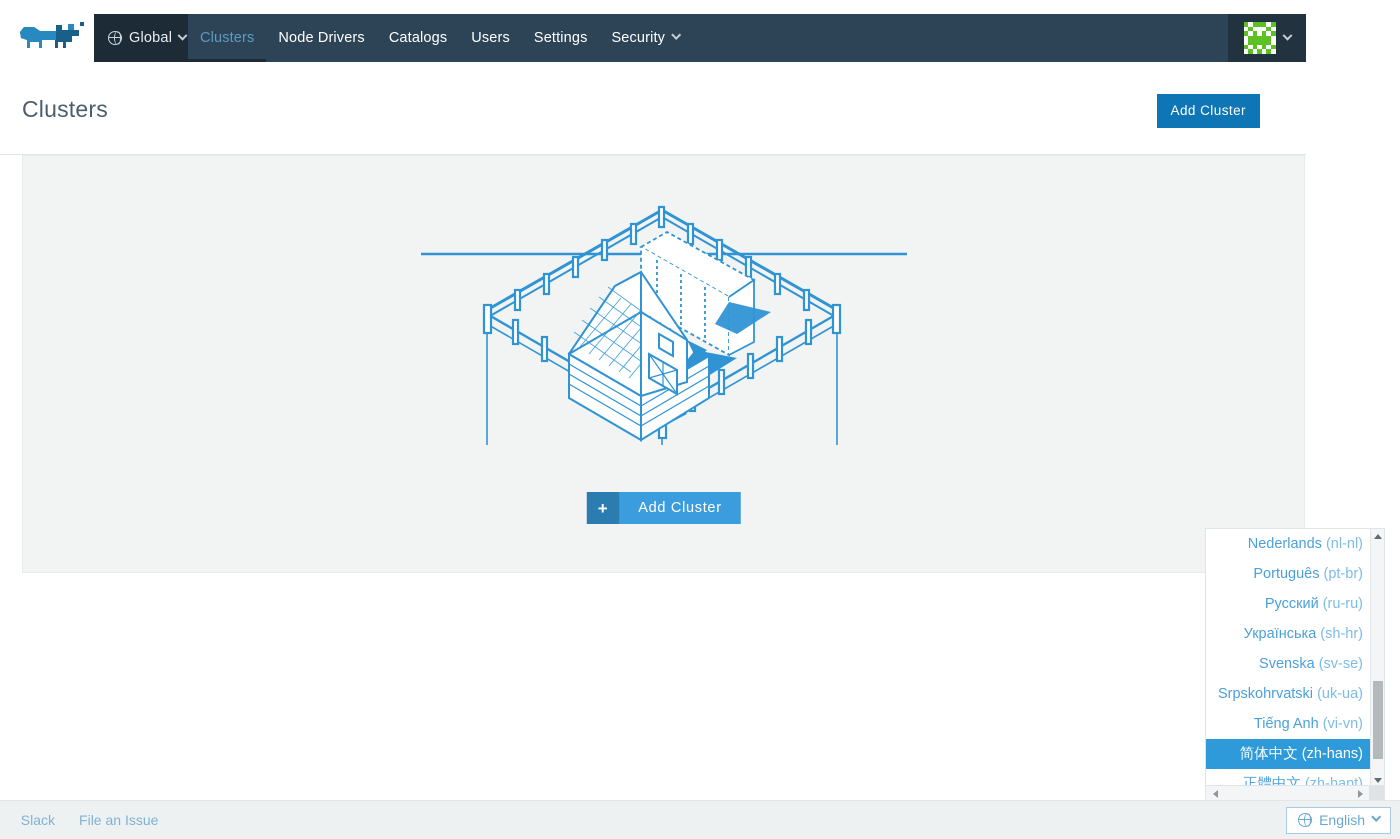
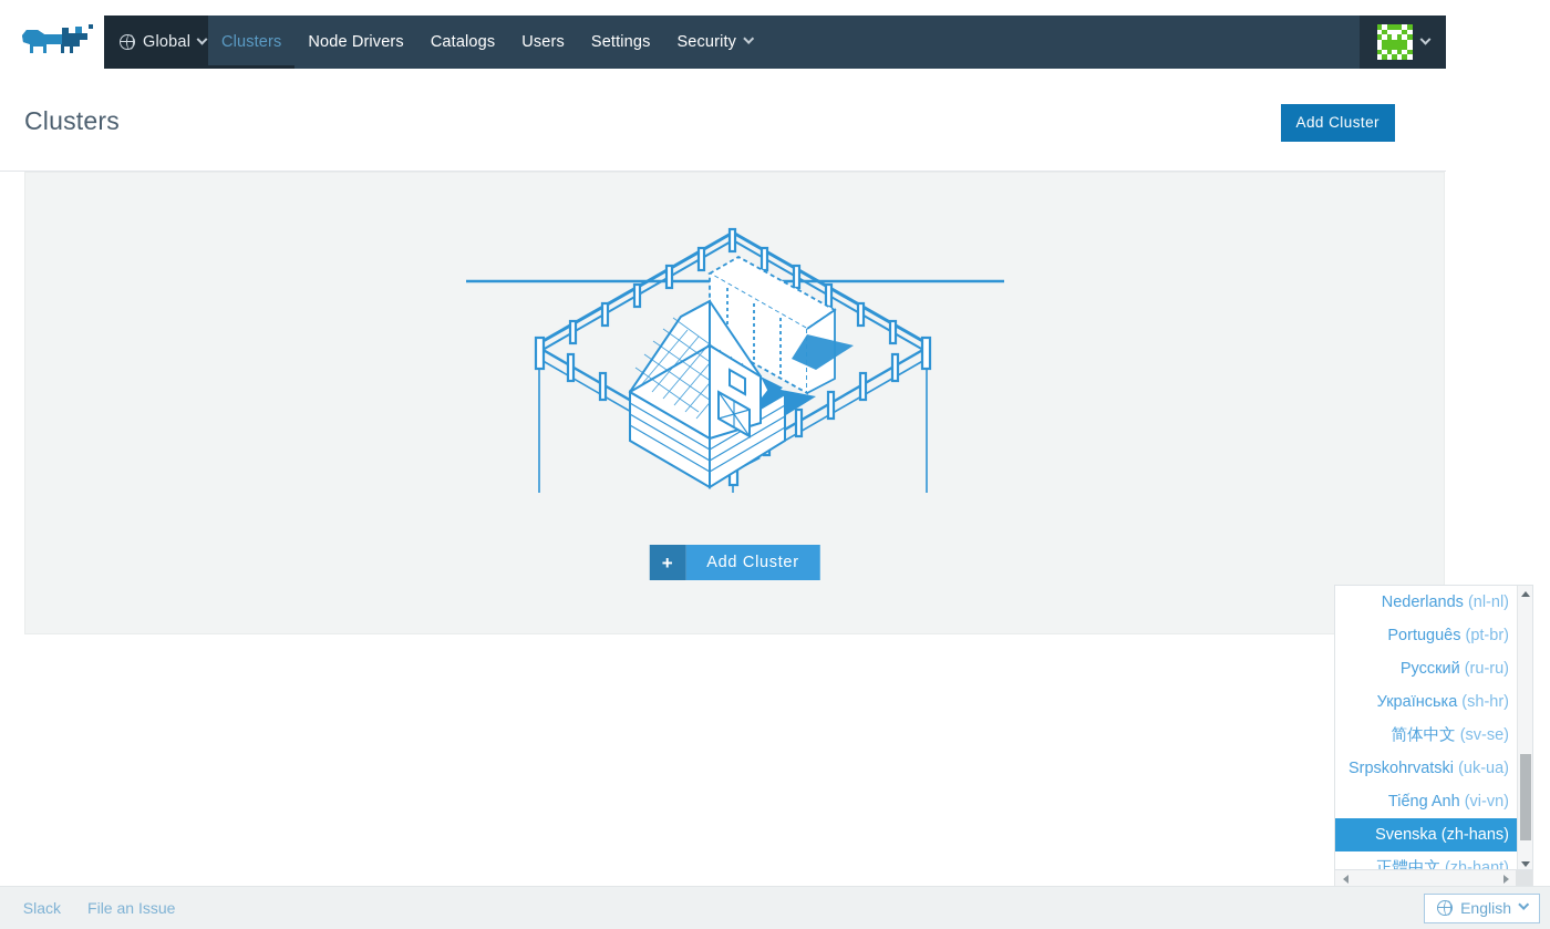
  Global
  Clusters
  Node Drivers
  Catalogs
  Users
  Settings
  Security
  Clusters
  Add Cluster
  +
  Add Cluster
  Nederlands (nl-nl)
  Português (pt-br)
  Русский (ru-ru)
  Українська (sh-hr)
- Svenska (sv-se)
+ 简体中文 (sv-se)
  Srpskohrvatski (uk-ua)
  Tiếng Anh (vi-vn)
- 简体中文 (zh-hans)
+ Svenska (zh-hans)
  正體中文 (zh-hant)
  Slack
  File an Issue
  English
